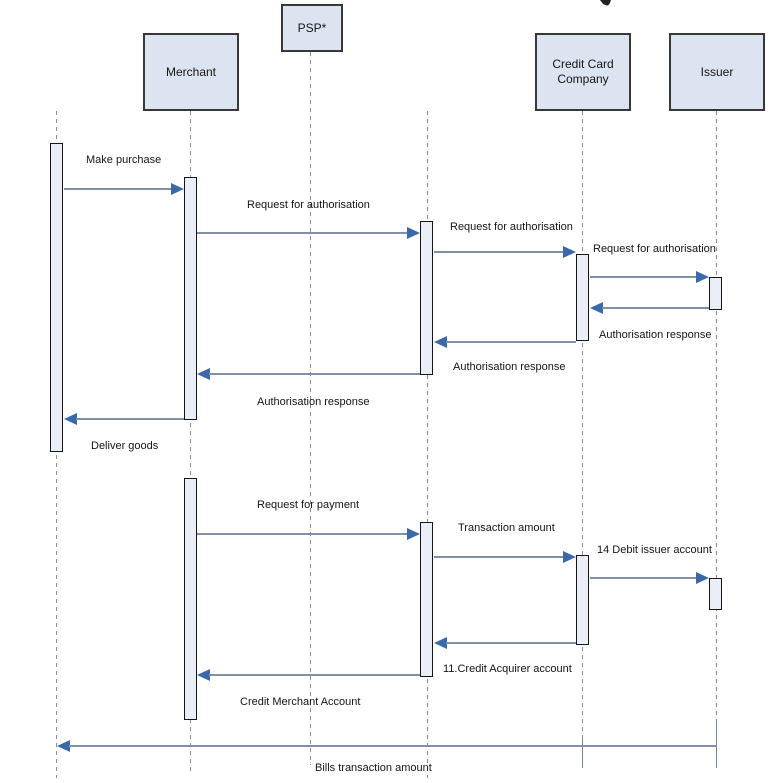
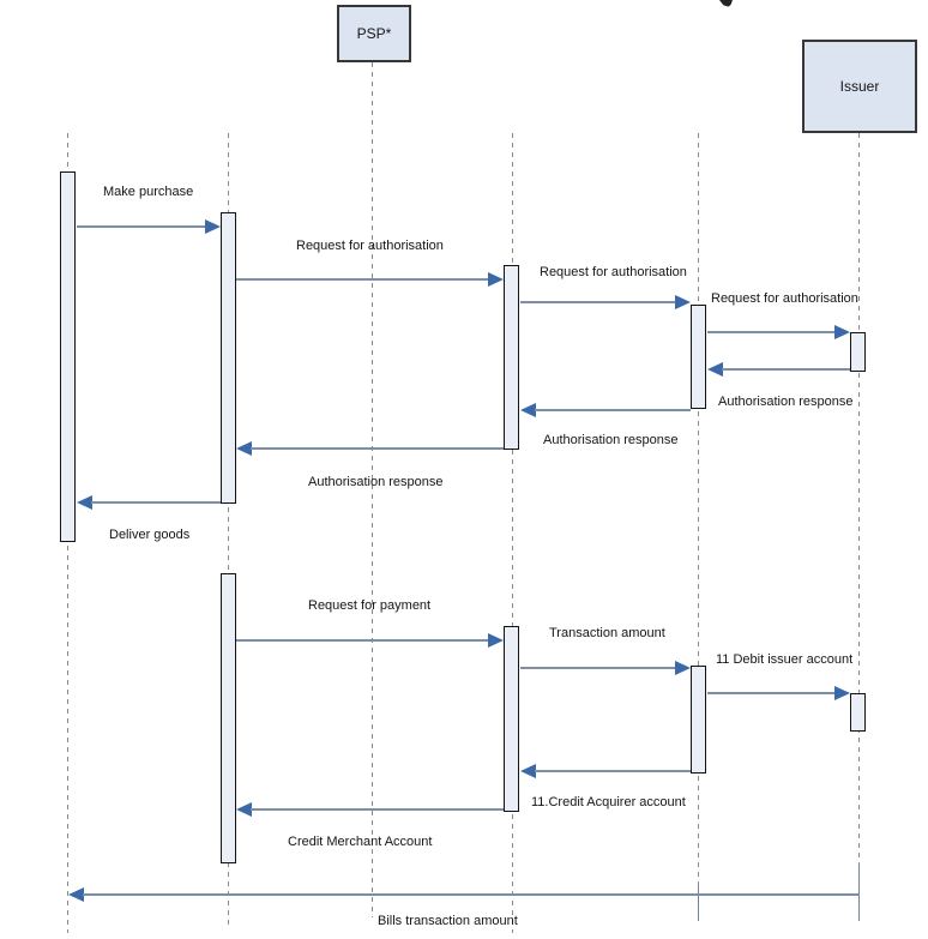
- Merchant
  PSP*
- Credit Card Company
  Issuer
  Make purchase
  Request for authorisation
  Request for authorisation
  Request for authorisation
  Authorisation response
  Authorisation response
  Authorisation response
  Deliver goods
  Request for payment
  Transaction amount
- 14 Debit issuer account
+ 11 Debit issuer account
  11.Credit Acquirer account
  Credit Merchant Account
  Bills transaction amount
